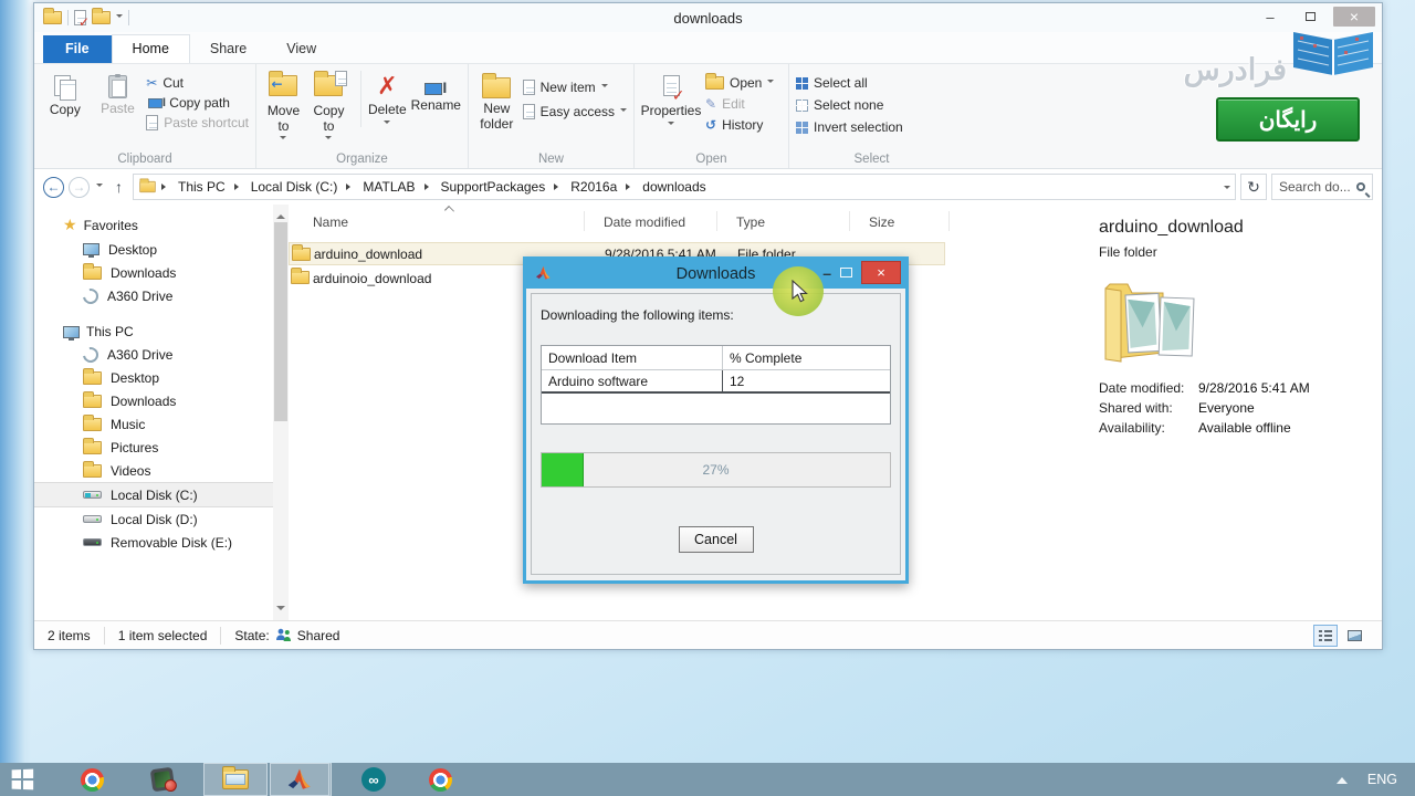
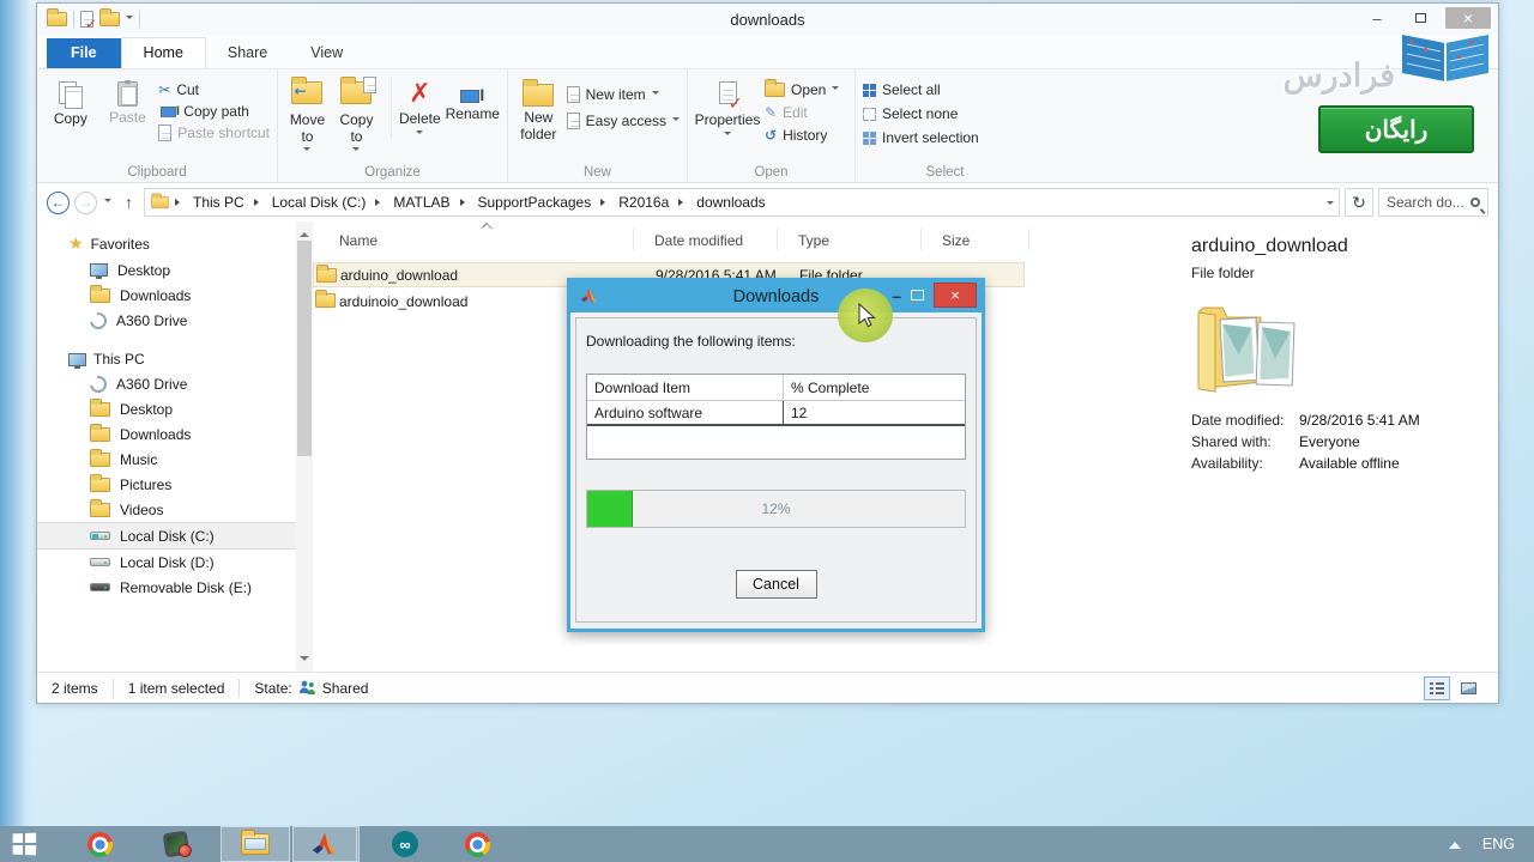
  ✓
  downloads
  –
  ×
  File
  Home
  Share
  View
  Copy
  Paste
  ✂
  Cut
  Copy path
  Paste shortcut
  Clipboard
  ←
  Move to
  Copy to
  ✗
  Delete
  Rename
  Organize
  New folder
  New item
  Easy access
  New
  ✓
  Properties
  Open
  ✎
  Edit
  ↺
  History
  Open
  Select all
  Select none
  Invert selection
  Select
  ←
  →
  ↑
  This PC
  Local Disk (C:)
  MATLAB
  SupportPackages
  R2016a
  downloads
  ↻
  Search do...
  ★
  Favorites
  Desktop
  Downloads
  A360 Drive
  This PC
  A360 Drive
  Desktop
  Downloads
  Music
  Pictures
  Videos
  Local Disk (C:)
  Local Disk (D:)
  Removable Disk (E:)
  Name
  Date modified
  Type
  Size
  arduino_download
  9/28/2016 5:41 AM
  File folder
  arduinoio_download
  arduino_download
  File folder
  Date modified:
  9/28/2016 5:41 AM
  Shared with:
  Everyone
  Availability:
  Available offline
  2 items
  1 item selected
  State:
  Shared
  Downloads
  –
  ×
  Downloading the following items:
  Download Item
  % Complete
  Arduino software
  12
- 27%
+ 12%
  Cancel
  فرادرس
  رایگان
  ∞
  ENG
